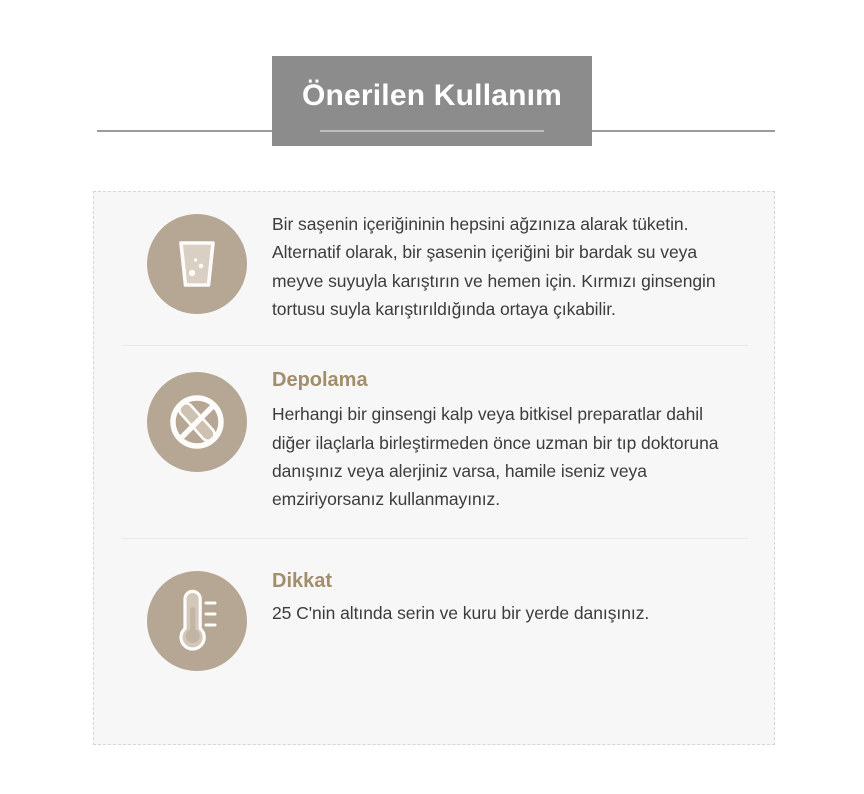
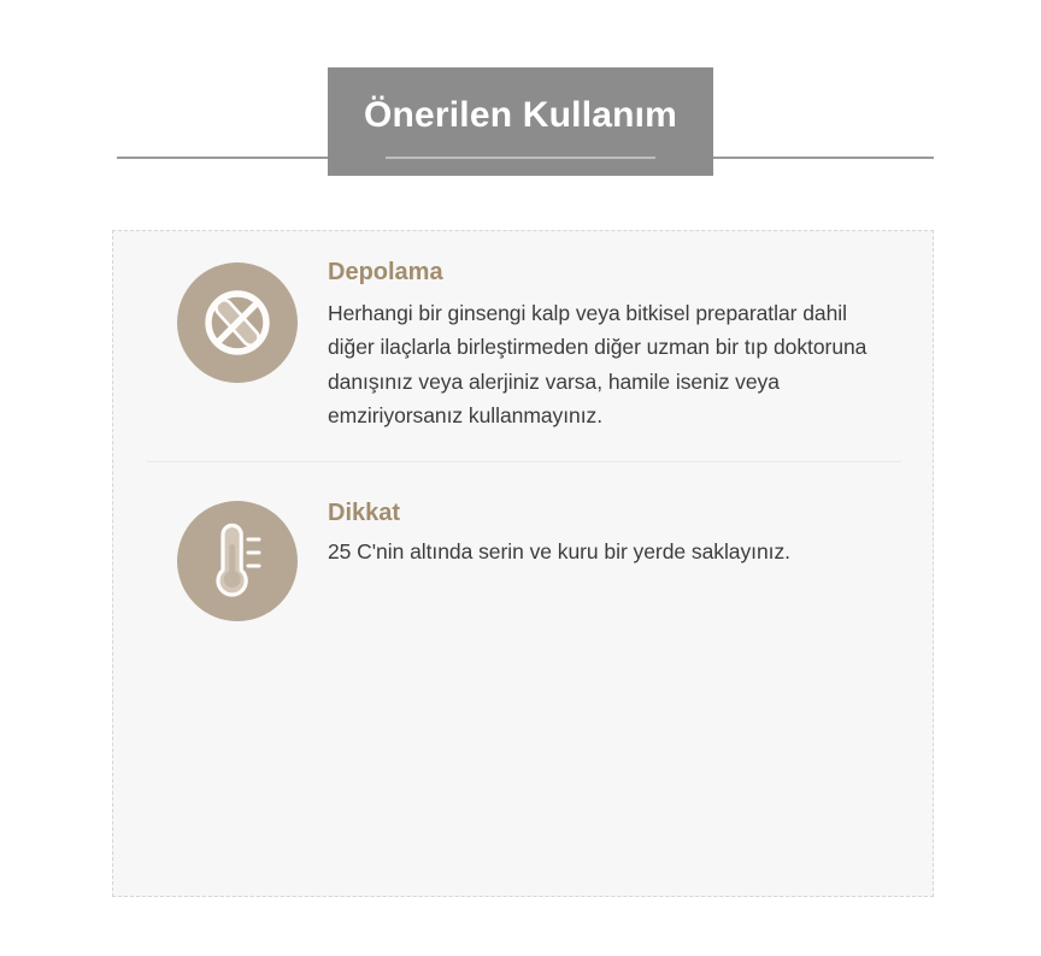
  Önerilen Kullanım
- Bir saşenin içeriğininin hepsini ağzınıza alarak tüketin. Alternatif olarak, bir şasenin içeriğini bir bardak su veya meyve suyuyla karıştırın ve hemen için. Kırmızı ginsengin tortusu suyla karıştırıldığında ortaya çıkabilir.
  Depolama
- Herhangi bir ginsengi kalp veya bitkisel preparatlar dahil diğer ilaçlarla birleştirmeden önce uzman bir tıp doktoruna danışınız veya alerjiniz varsa, hamile iseniz veya emziriyorsanız kullanmayınız.
+ Herhangi bir ginsengi kalp veya bitkisel preparatlar dahil diğer ilaçlarla birleştirmeden diğer uzman bir tıp doktoruna danışınız veya alerjiniz varsa, hamile iseniz veya emziriyorsanız kullanmayınız.
  Dikkat
- 25 C'nin altında serin ve kuru bir yerde danışınız.
+ 25 C'nin altında serin ve kuru bir yerde saklayınız.
